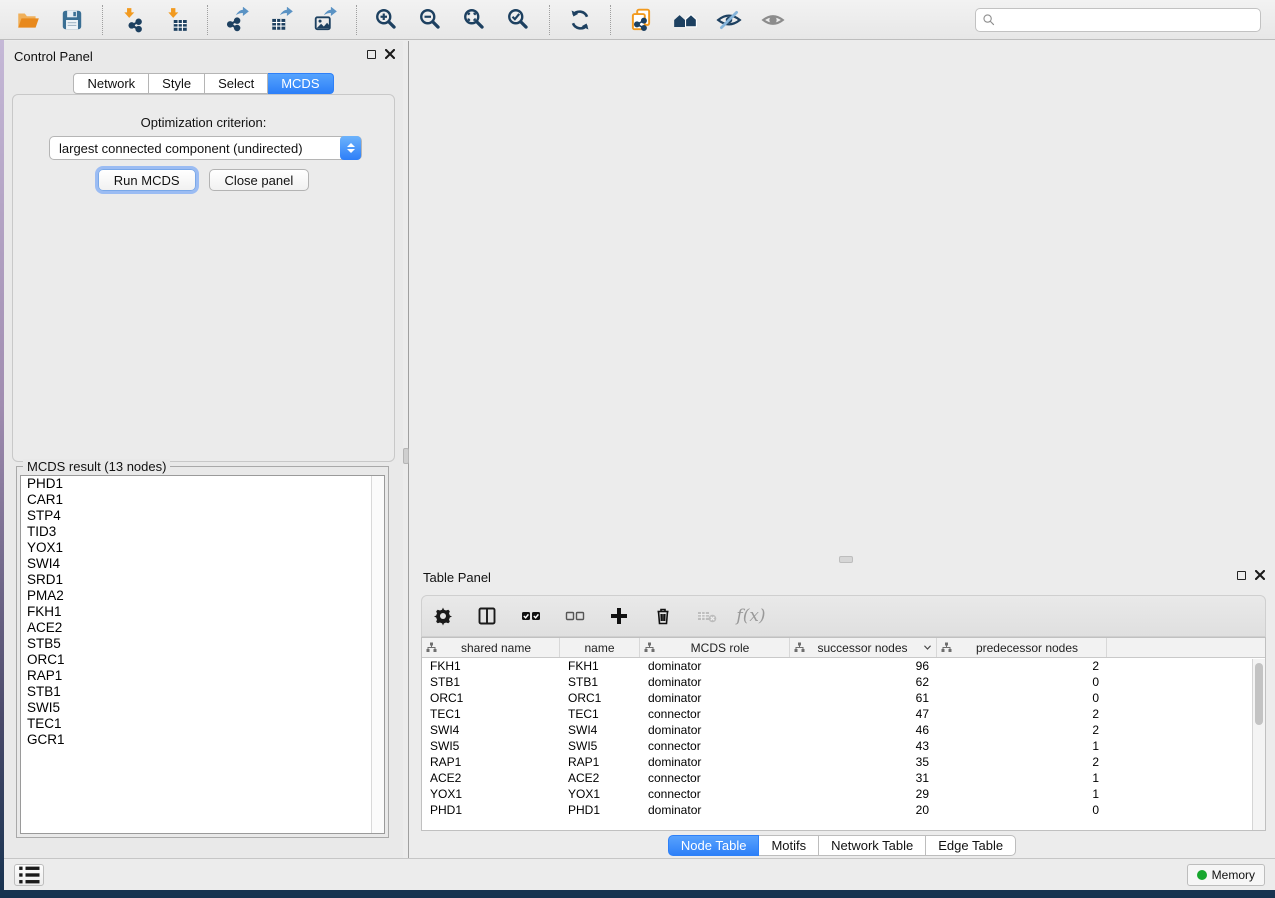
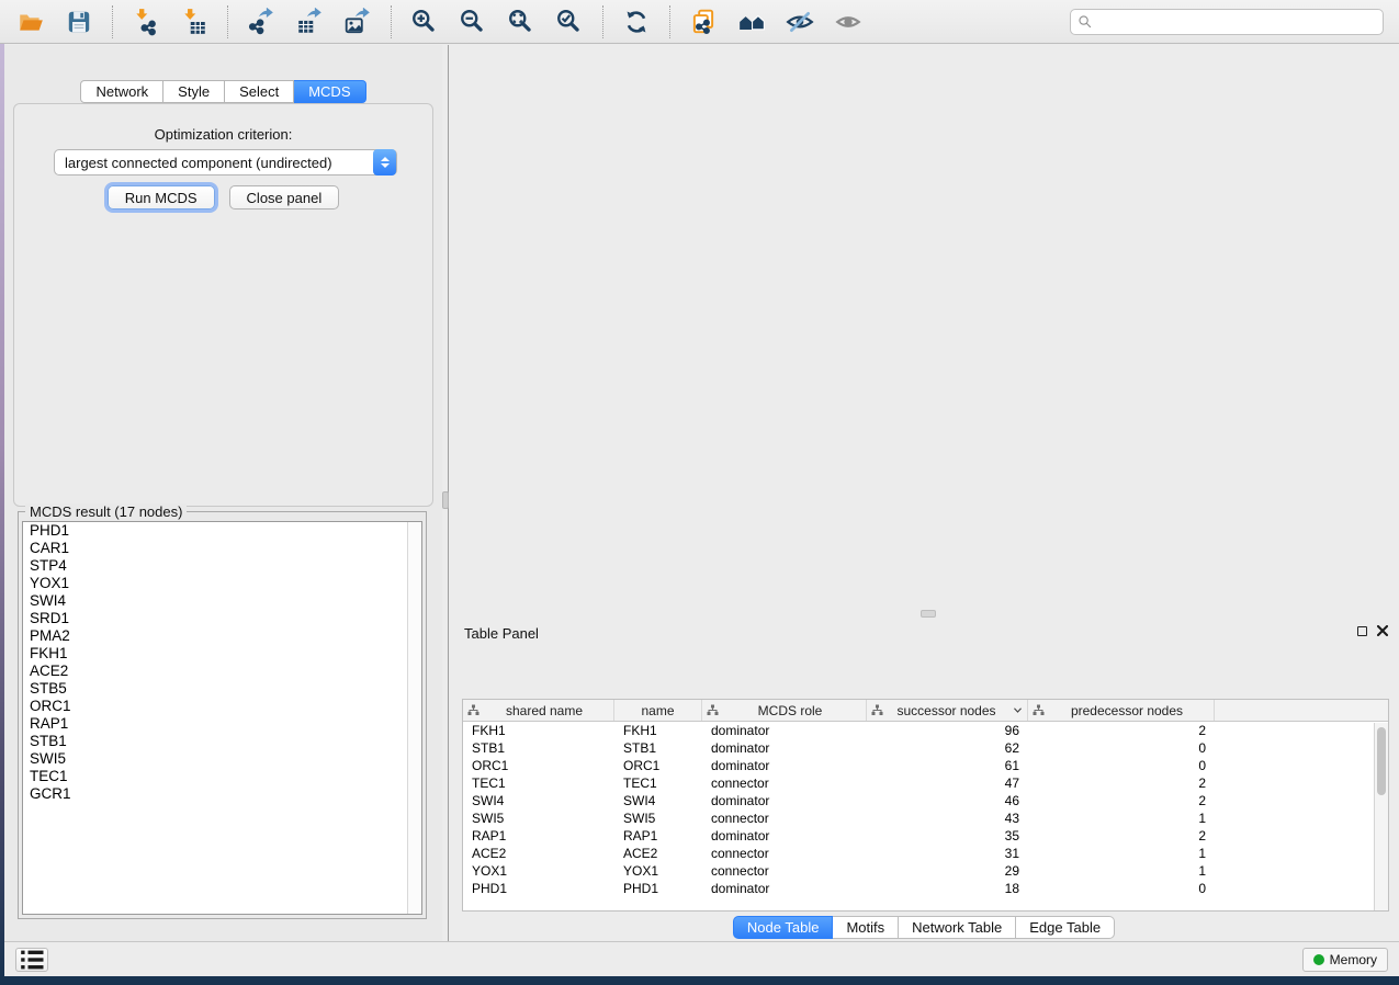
- Control Panel
  Network
  Style
  Select
  MCDS
  Optimization criterion:
  largest connected component (undirected)
  Run MCDS
  Close panel
- MCDS result (13 nodes)
+ MCDS result (17 nodes)
  PHD1
  CAR1
  STP4
- TID3
  YOX1
  SWI4
  SRD1
  PMA2
  FKH1
  ACE2
  STB5
  ORC1
  RAP1
  STB1
  SWI5
  TEC1
  GCR1
  Table Panel
- f(x)
  shared name
  name
  MCDS role
  successor nodes
  predecessor nodes
  FKH1
  FKH1
  dominator
  96
  2
  STB1
  STB1
  dominator
  62
  0
  ORC1
  ORC1
  dominator
  61
  0
  TEC1
  TEC1
  connector
  47
  2
  SWI4
  SWI4
  dominator
  46
  2
  SWI5
  SWI5
  connector
  43
  1
  RAP1
  RAP1
  dominator
  35
  2
  ACE2
  ACE2
  connector
  31
  1
  YOX1
  YOX1
  connector
  29
  1
  PHD1
  PHD1
  dominator
- 20
+ 18
  0
  Node Table
  Motifs
  Network Table
  Edge Table
  Memory
